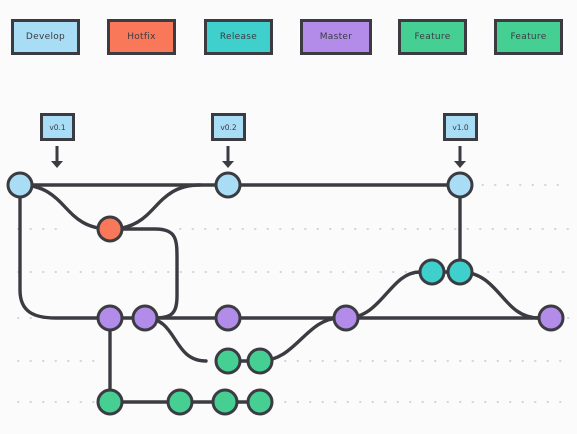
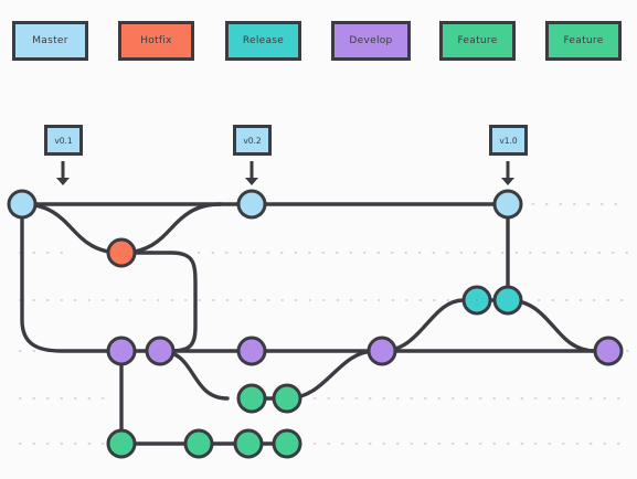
- Develop
+ Master
  Hotfix
  Release
- Master
+ Develop
  Feature
  Feature
  v0.1
  v0.2
  v1.0
